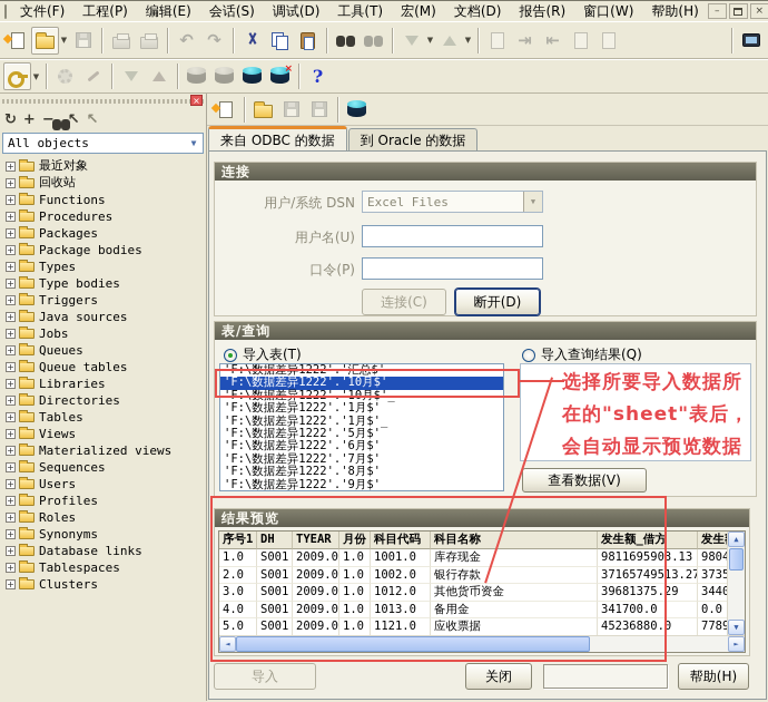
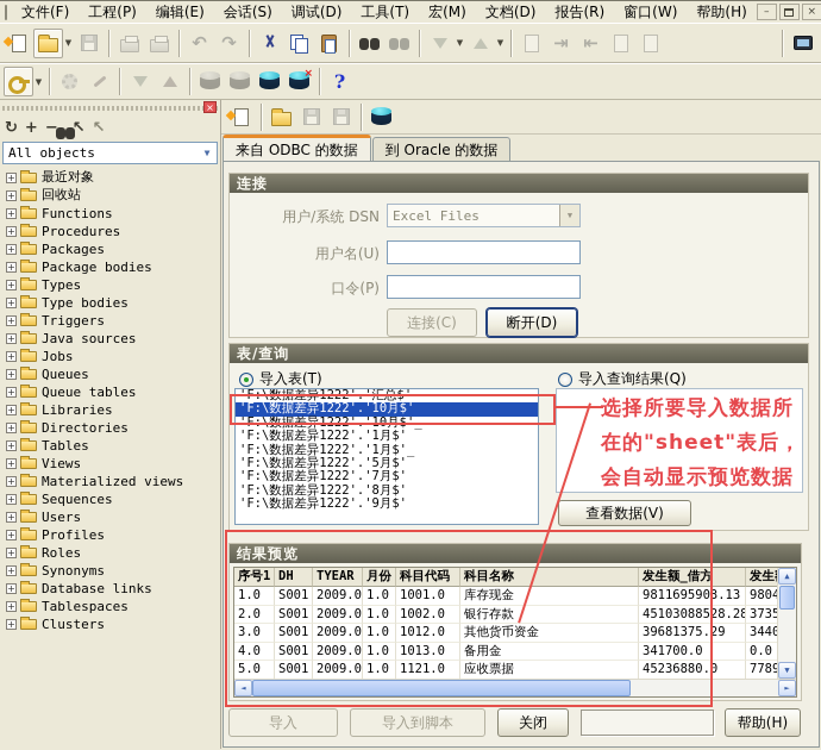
  文件(F)
  工程(P)
  编辑(E)
  会话(S)
  调试(D)
  工具(T)
  宏(M)
  文档(D)
  报告(R)
  窗口(W)
  帮助(H)
  –
  ×
  ▼
  ↶
  ↷
  ▼
  ▼
  ⇥
  ⇤
  ▼
  ×
  ?
  ×
  ↻
  +
  −
  ↖
  ↖
  All objects
  ▼
  +
  最近对象
  +
  回收站
  +
  Functions
  +
  Procedures
  +
  Packages
  +
  Package bodies
  +
  Types
  +
  Type bodies
  +
  Triggers
  +
  Java sources
  +
  Jobs
  +
  Queues
  +
  Queue tables
  +
  Libraries
  +
  Directories
  +
  Tables
  +
  Views
  +
  Materialized views
  +
  Sequences
  +
  Users
  +
  Profiles
  +
  Roles
  +
  Synonyms
  +
  Database links
  +
  Tablespaces
  +
  Clusters
  来自 ODBC 的数据
  到 Oracle 的数据
  连接
  用户/系统 DSN
  Excel Files
  ▼
  用户名(U)
  口令(P)
  连接(C)
  断开(D)
  表/查询
  导入表(T)
  'F:\数据差异1222'.'汇总$'
  'F:\数据差异1222'.'10月$'
  'F:\数据差异1222'.'10月$'_
  'F:\数据差异1222'.'1月$'
  'F:\数据差异1222'.'1月$'_
  'F:\数据差异1222'.'5月$'
- 'F:\数据差异1222'.'6月$'
  'F:\数据差异1222'.'7月$'
  'F:\数据差异1222'.'8月$'
  'F:\数据差异1222'.'9月$'
  导入查询结果(Q)
  查看数据(V)
  结果预览
  序号1
  DH
  TYEAR
  月份
  科目代码
  科目名称
  发生额_借方
  1.0
  S001
  2009.0
  1.0
  1001.0
  库存现金
  9811695903.13
  2.0
  S001
  2009.0
  1.0
  1002.0
  银行存款
- 37165749513.27
+ 45103088528.28
  3.0
  S001
  2009.0
  1.0
  1012.0
  其他货币资金
  39681375.29
  4.0
  S001
  2009.0
  1.0
  1013.0
  备用金
  341700.0
  0.0
  5.0
  S001
  2009.0
  1.0
  1121.0
  应收票据
  45236880.0
  ▲
  ▼
  ◄
  ►
  导入
+ 导入到脚本
  关闭
  帮助(H)
  选择所要导入数据所
  在的"sheet"表后，
  会自动显示预览数据
